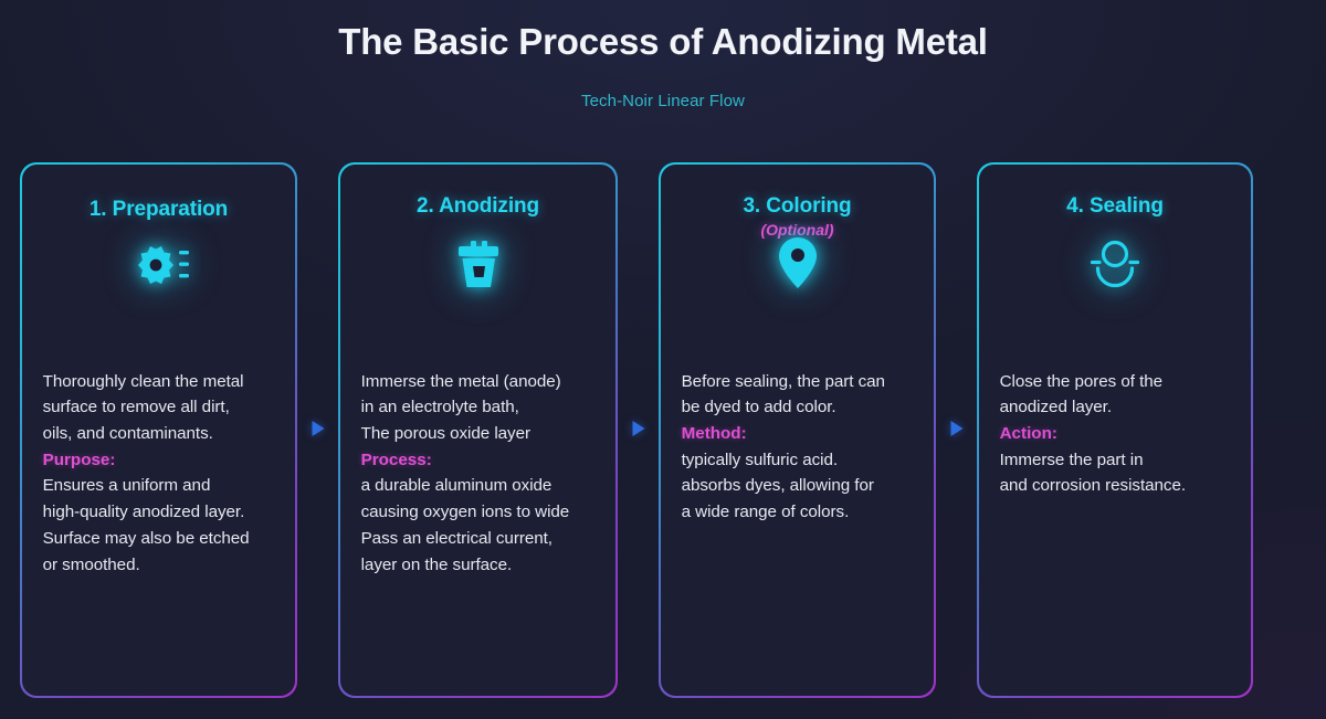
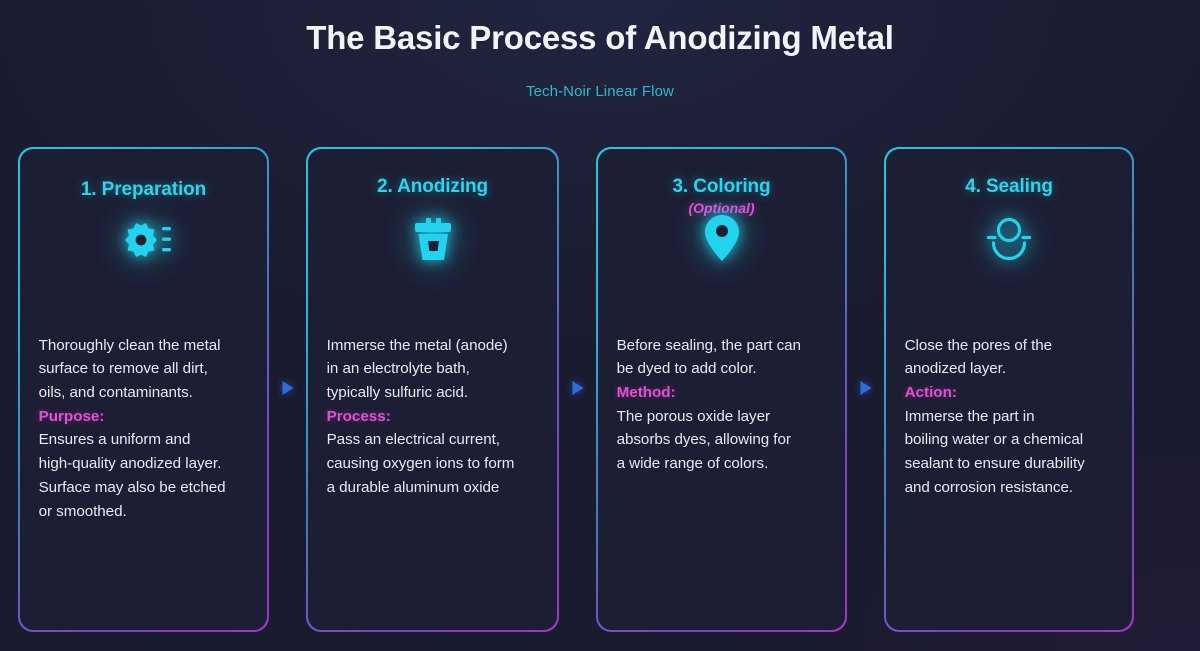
  The Basic Process of Anodizing Metal
  Tech-Noir Linear Flow
  1. Preparation
  Thoroughly clean the metal
  surface to remove all dirt,
  oils, and contaminants.
  Purpose:
  Ensures a uniform and
  high-quality anodized layer.
  Surface may also be etched
  or smoothed.
  2. Anodizing
  Immerse the metal (anode)
  in an electrolyte bath,
- The porous oxide layer
+ typically sulfuric acid.
  Process:
- a durable aluminum oxide
+ Pass an electrical current,
- causing oxygen ions to wide
+ causing oxygen ions to form
- Pass an electrical current,
+ a durable aluminum oxide
- layer on the surface.
  3. Coloring
  (Optional)
  Before sealing, the part can
  be dyed to add color.
  Method:
- typically sulfuric acid.
+ The porous oxide layer
  absorbs dyes, allowing for
  a wide range of colors.
  4. Sealing
  Close the pores of the
  anodized layer.
  Action:
  Immerse the part in
+ boiling water or a chemical
+ sealant to ensure durability
  and corrosion resistance.
